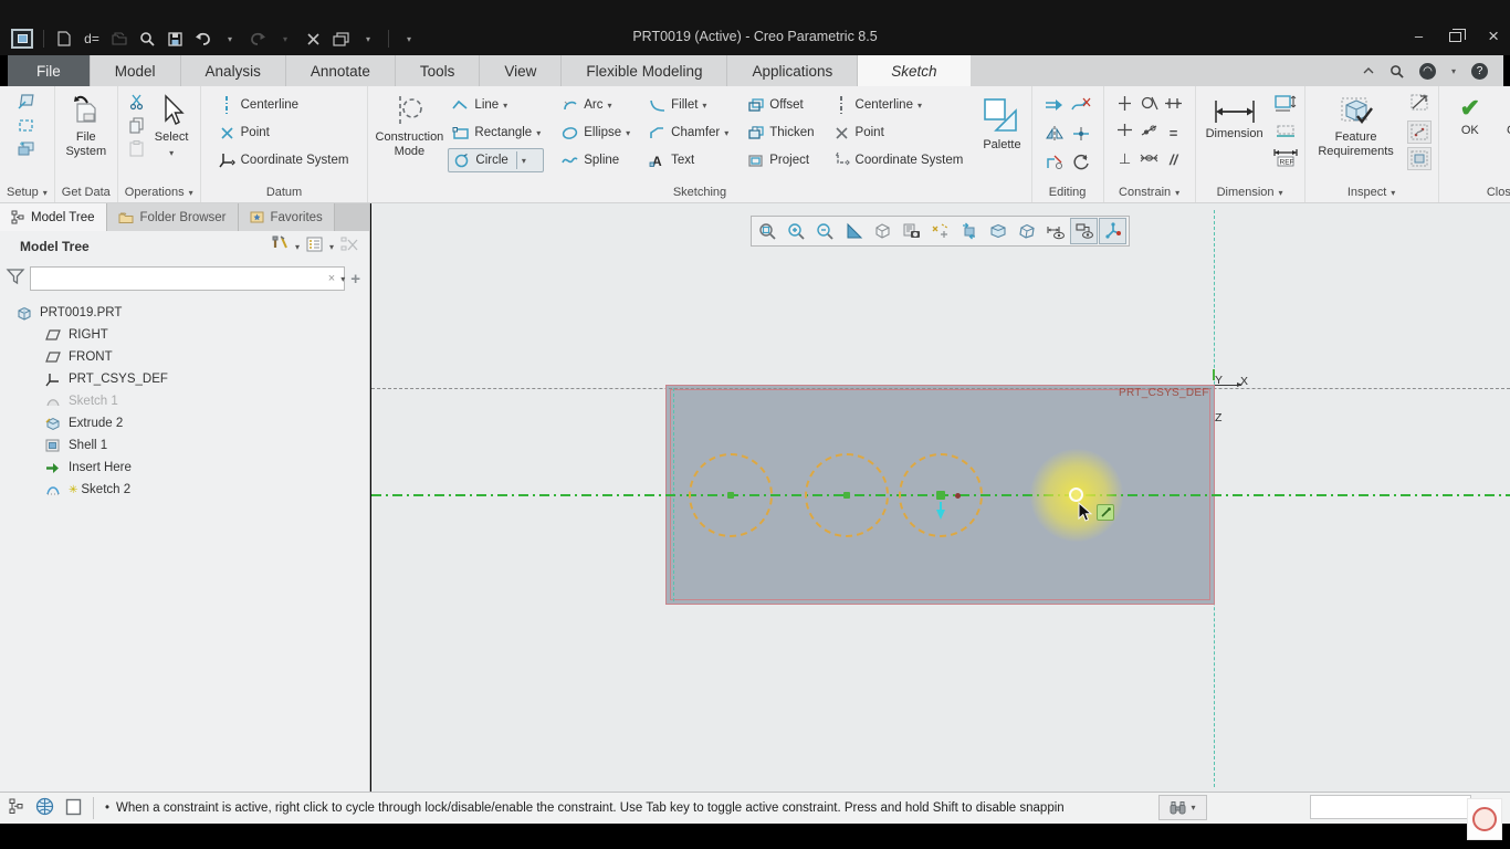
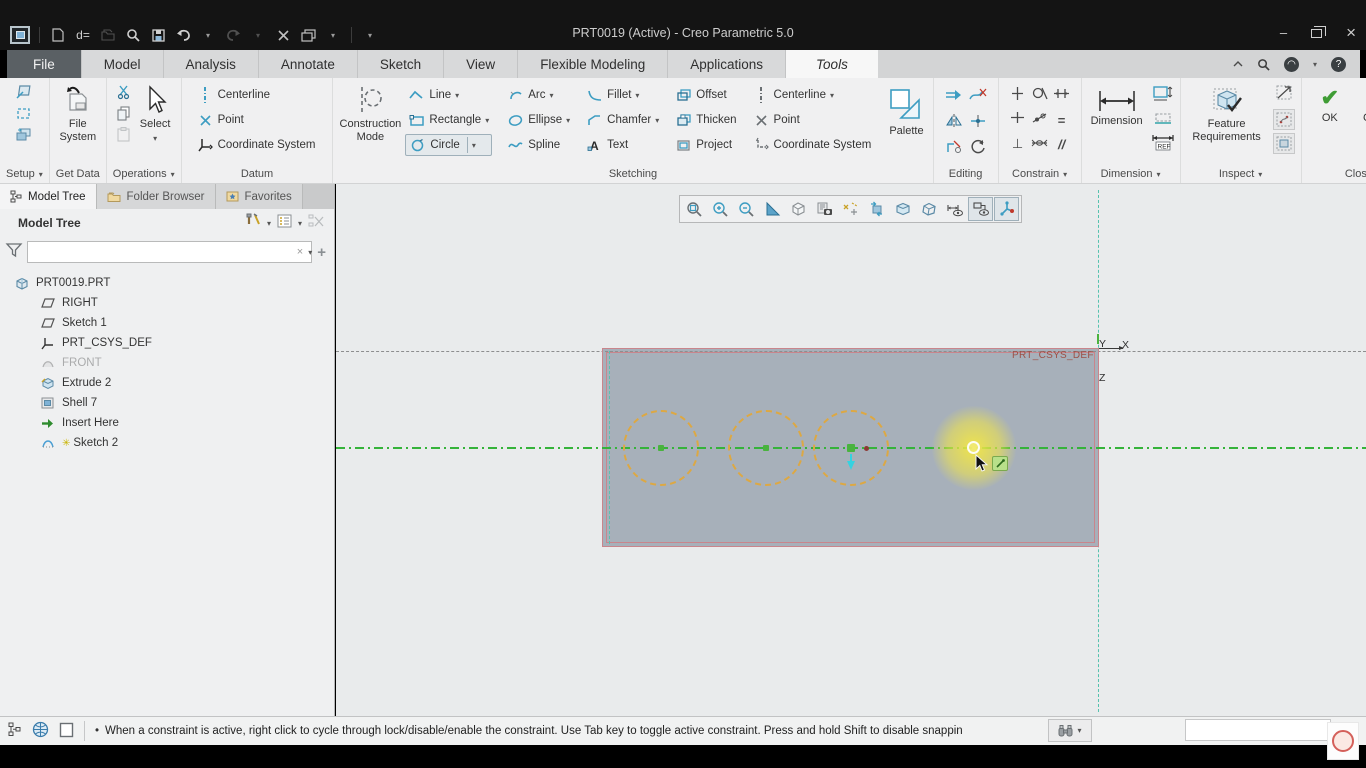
  d=
  ▾
  ▾
  ▾
  ▾
- PRT0019 (Active) - Creo Parametric 8.5
+ PRT0019 (Active) - Creo Parametric 5.0
  –
  ×
  File
  Model
  Analysis
  Annotate
- Tools
+ Sketch
  View
  Flexible Modeling
  Applications
- Sketch
+ Tools
  ◠
  ▾
  ?
  Setup
  ▾
  File System
  Get Data
  Select
  ▾
  Operations
  ▾
  Centerline
  Point
  Coordinate System
  Datum
  Construction Mode
  Line
  ▾
  Rectangle
  ▾
  Circle
  ▾
  Arc
  ▾
  Ellipse
  ▾
  Spline
  Fillet
  ▾
  Chamfer
  ▾
  A
  Text
  Offset
  Thicken
  Project
  Centerline
  ▾
  Point
  Coordinate System
  Palette
  Sketching
  Editing
  =
  ⊥
  //
  Constrain
  ▾
  Dimension
  Dimension
  ▾
  Feature Requirements
  Inspect
  ▾
  ✔
  OK
  Clos
  Model Tree
  Folder Browser
  Favorites
  Model Tree
  ▾
  ▾
  ×
  ▾
  +
  PRT0019.PRT
  RIGHT
- FRONT
+ Sketch 1
  PRT_CSYS_DEF
- Sketch 1
+ FRONT
  Extrude 2
- Shell 1
+ Shell 7
  Insert Here
  ✳
  Sketch 2
  PRT_CSYS_DEF
  Y
  X
  Z
  • When a constraint is active, right click to cycle through lock/disable/enable the constraint. Use Tab key to toggle active constraint. Press and hold Shift to disable snappin
  ▾
